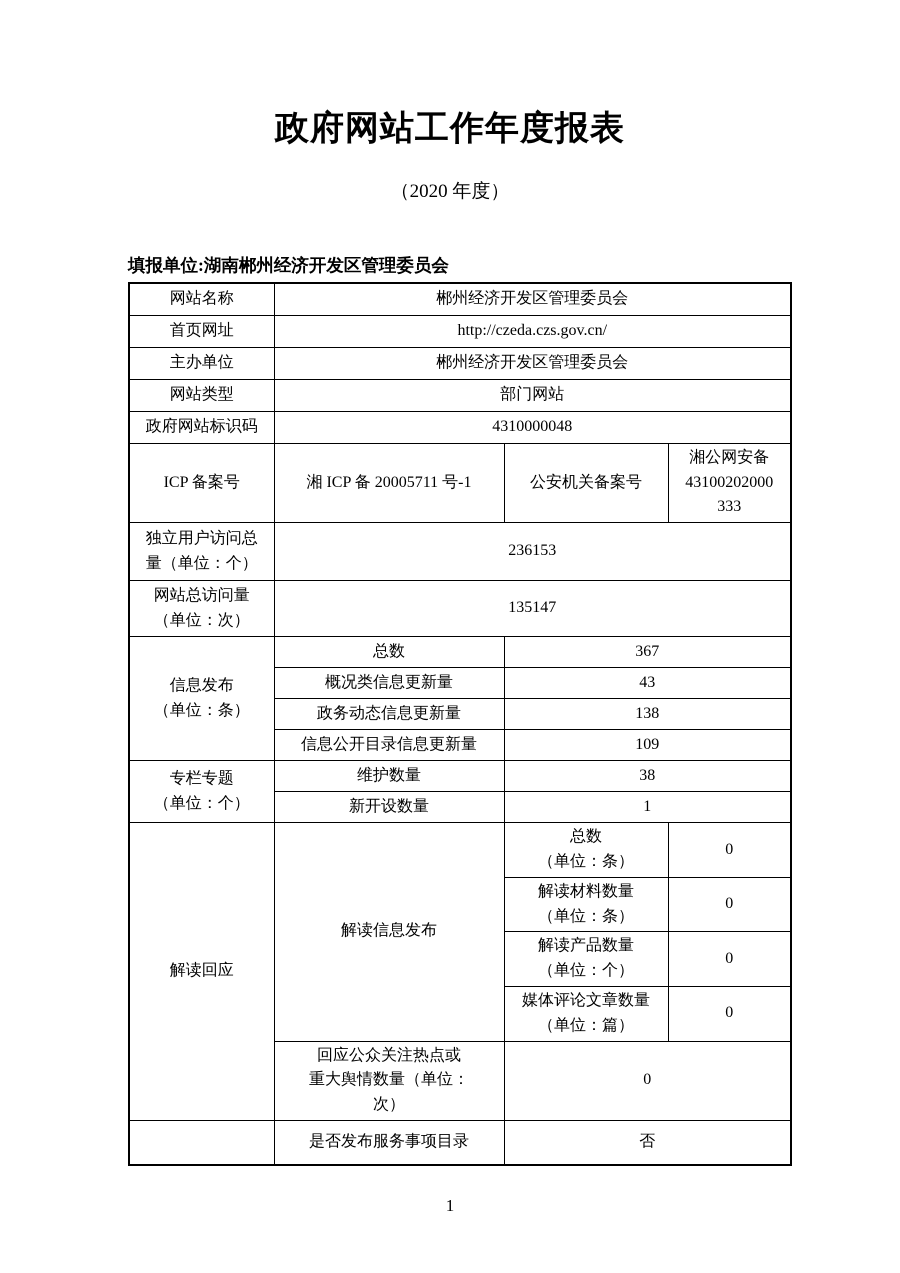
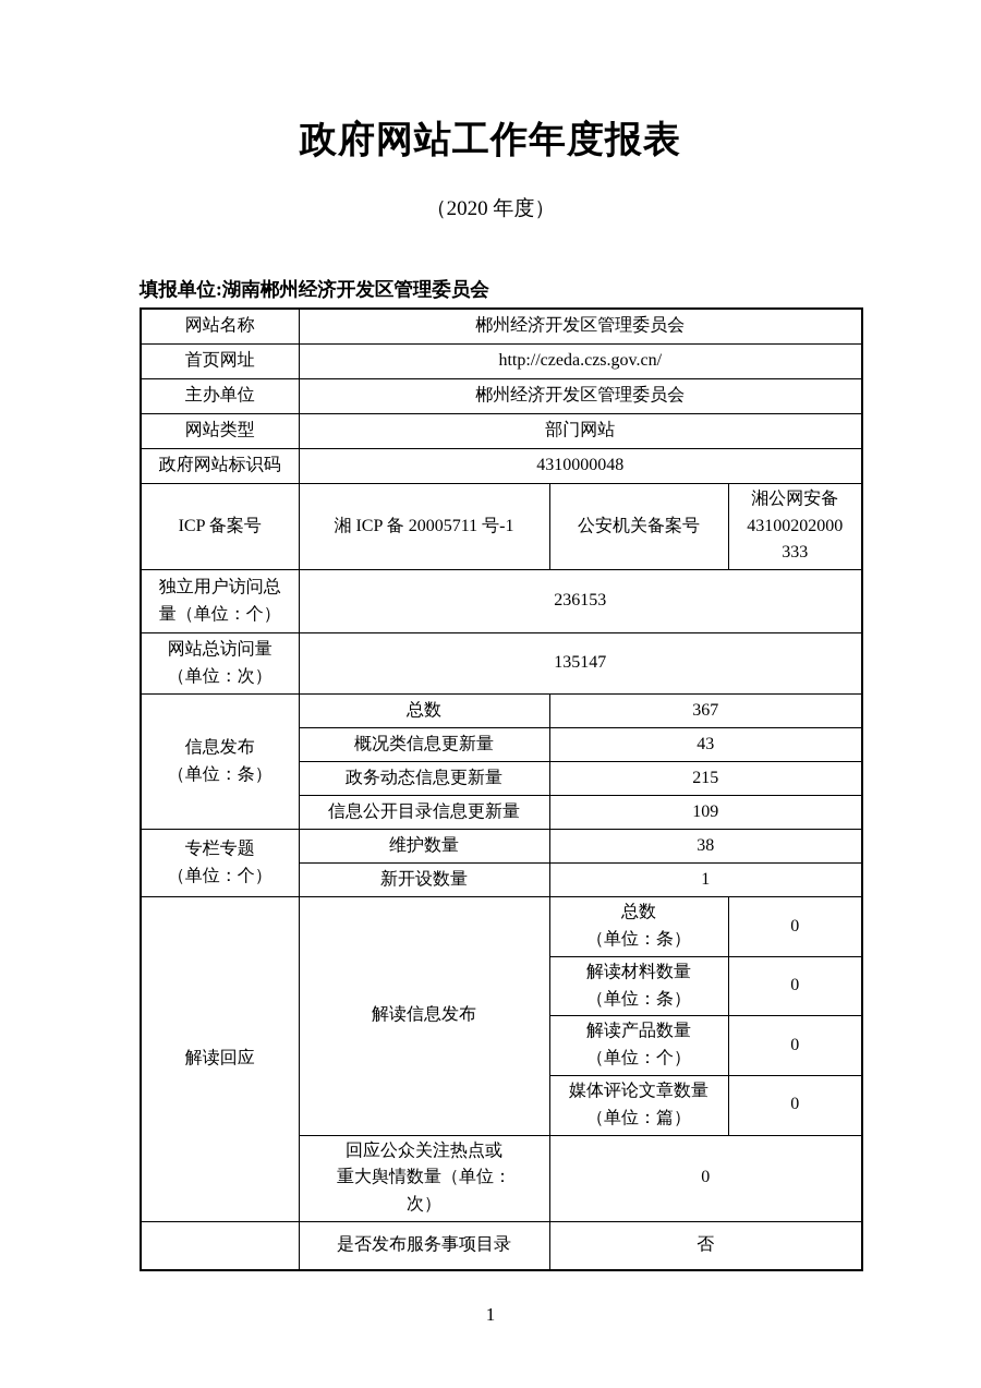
  政府网站工作年度报表
  （2020 年度）
  填报单位:湖南郴州经济开发区管理委员会
  网站名称	郴州经济开发区管理委员会
  首页网址	http://czeda.czs.gov.cn/
  主办单位	郴州经济开发区管理委员会
  网站类型	部门网站
  政府网站标识码	4310000048
  ICP 备案号	湘 ICP 备 20005711 号-1	公安机关备案号	湘公网安备 43100202000 333
  独立用户访问总 量（单位：个）	236153
  网站总访问量 （单位：次）	135147
  信息发布 （单位：条）	总数	367
  概况类信息更新量	43
- 政务动态信息更新量	138
+ 政务动态信息更新量	215
  信息公开目录信息更新量	109
  专栏专题 （单位：个）	维护数量	38
  新开设数量	1
  解读回应	解读信息发布	总数 （单位：条）	0
  解读材料数量 （单位：条）	0
  解读产品数量 （单位：个）	0
  媒体评论文章数量 （单位：篇）	0
  回应公众关注热点或 重大舆情数量（单位： 次）	0
  	是否发布服务事项目录	否
  1
